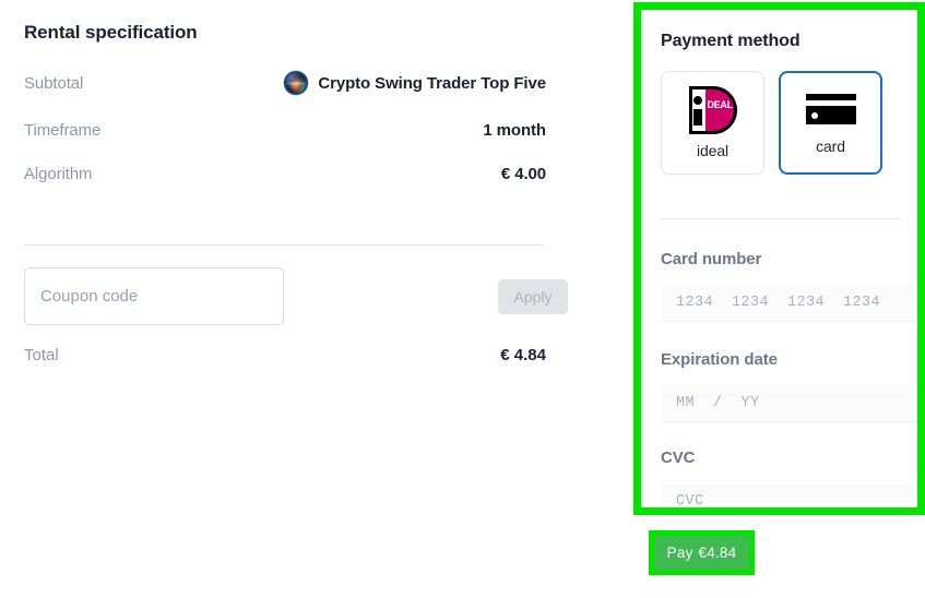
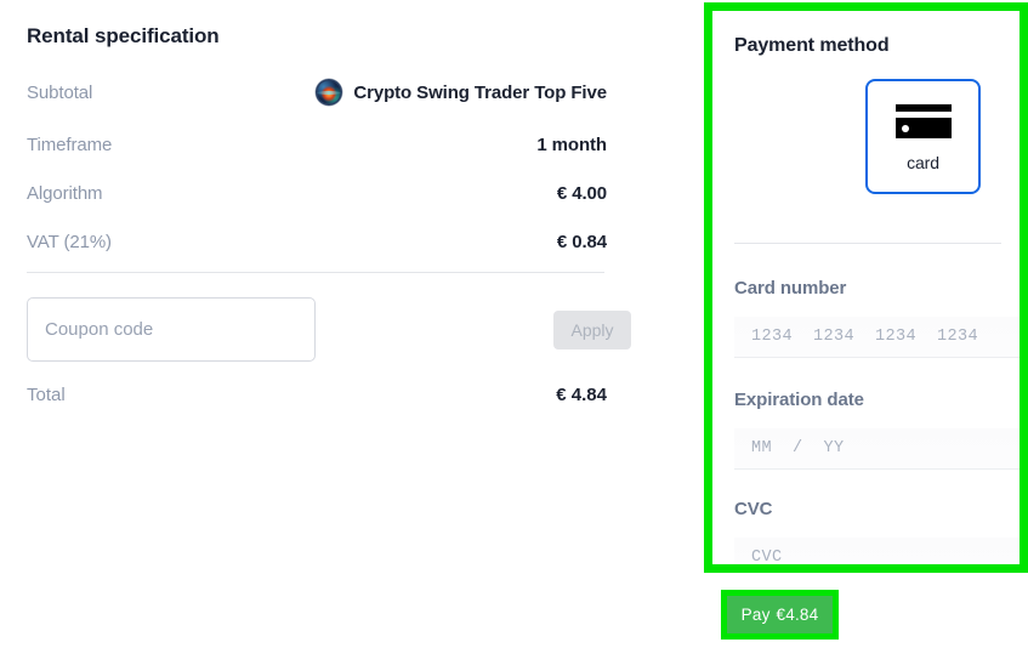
  Rental specification
  Subtotal
  Crypto Swing Trader Top Five
  Timeframe
  1 month
  Algorithm
  € 4.00
+ VAT (21%)
+ € 0.84
  Coupon code
  Apply
  Total
  € 4.84
  Payment method
- DEAL
- ideal
  card
  Card number
  1234 1234 1234 1234
  Expiration date
  MM / YY
  CVC
  CVC
  Pay
  €4.84
